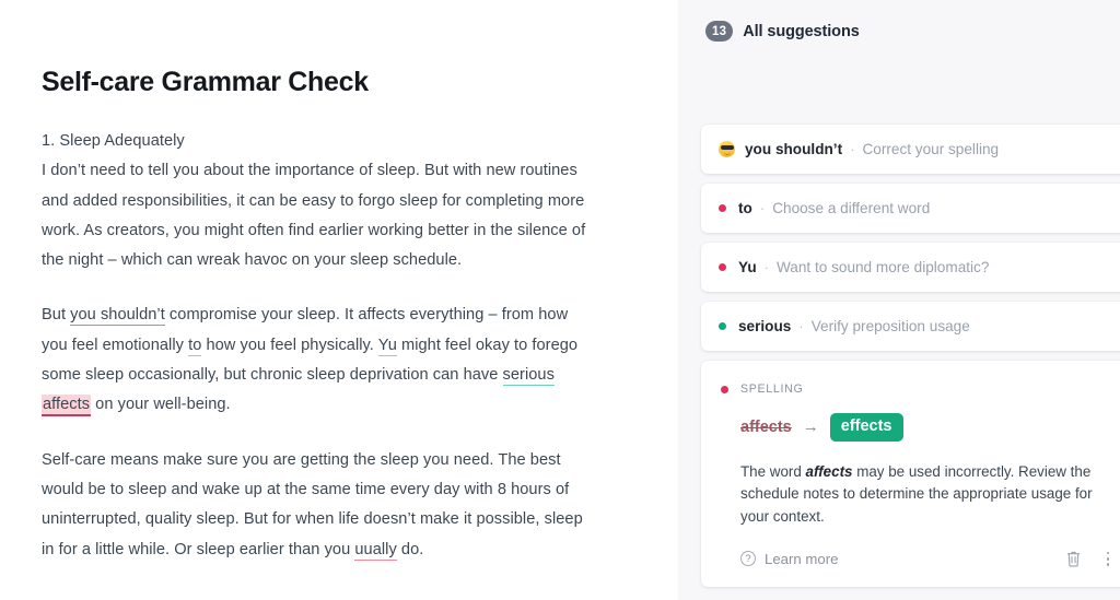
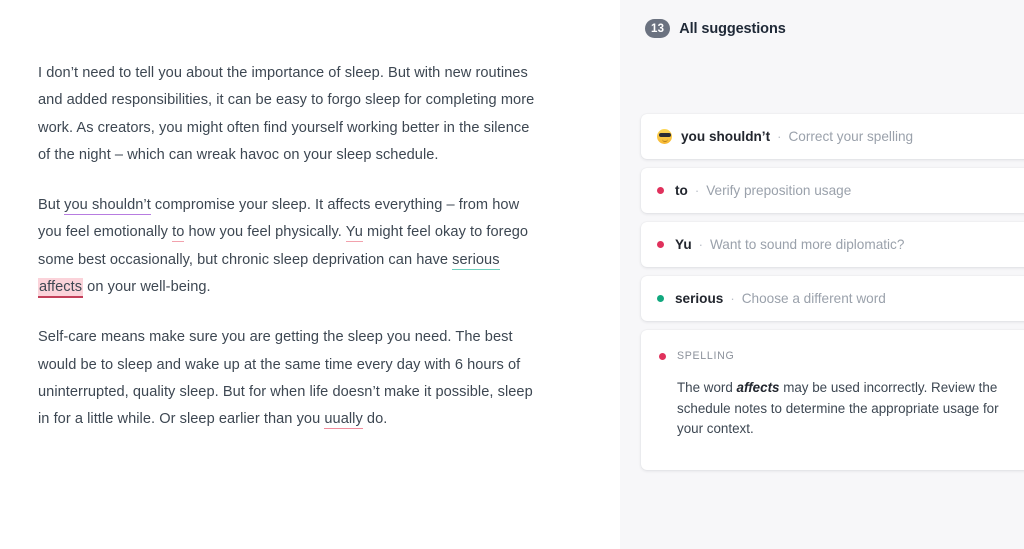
- Self-care Grammar Check
- 1. Sleep Adequately
- I don’t need to tell you about the importance of sleep. But with new routines and added responsibilities, it can be easy to forgo sleep for completing more work. As creators, you might often find earlier working better in the silence of the night – which can wreak havoc on your sleep schedule.
+ I don’t need to tell you about the importance of sleep. But with new routines and added responsibilities, it can be easy to forgo sleep for completing more work. As creators, you might often find yourself working better in the silence of the night – which can wreak havoc on your sleep schedule.
- But you shouldn’t compromise your sleep. It affects everything – from how you feel emotionally to how you feel physically. Yu might feel okay to forego some sleep occasionally, but chronic sleep deprivation can have serious affects on your well-being.
+ But you shouldn’t compromise your sleep. It affects everything – from how you feel emotionally to how you feel physically. Yu might feel okay to forego some best occasionally, but chronic sleep deprivation can have serious affects on your well-being.
- Self-care means make sure you are getting the sleep you need. The best would be to sleep and wake up at the same time every day with 8 hours of uninterrupted, quality sleep. But for when life doesn’t make it possible, sleep in for a little while. Or sleep earlier than you uually do.
+ Self-care means make sure you are getting the sleep you need. The best would be to sleep and wake up at the same time every day with 6 hours of uninterrupted, quality sleep. But for when life doesn’t make it possible, sleep in for a little while. Or sleep earlier than you uually do.
  13
  All suggestions
  you shouldn’t
  ·
  Correct your spelling
  to
  ·
- Choose a different word
+ Verify preposition usage
  Yu
  ·
  Want to sound more diplomatic?
  serious
  ·
- Verify preposition usage
+ Choose a different word
  SPELLING
- affects
- →
- effects
  The word affects may be used incorrectly. Review the schedule notes to determine the appropriate usage for your context.
- ?
- Learn more
